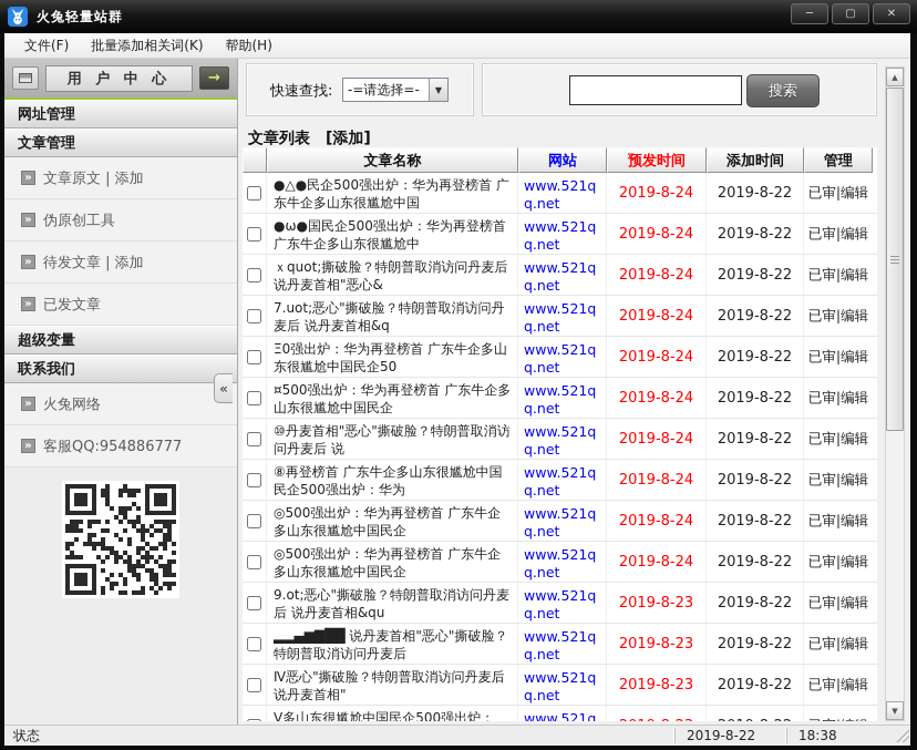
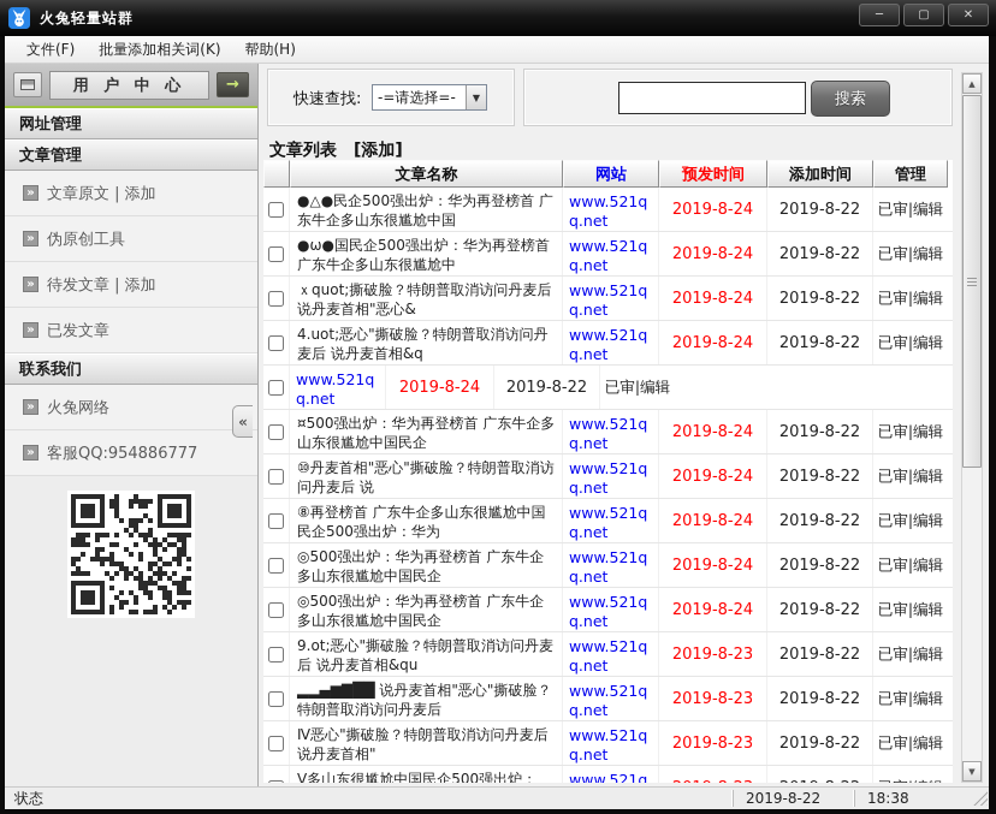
  火兔轻量站群
  ─
  ▢
  ✕
  文件(F)
  批量添加相关词(K)
  帮助(H)
  用 户 中 心
  →
  网址管理
  文章管理
  »
  文章原文 | 添加
  »
  伪原创工具
  »
  待发文章 | 添加
  »
  已发文章
- 超级变量
  联系我们
  »
  火兔网络
  »
  客服QQ:954886777
  «
  快速查找:
  -=请选择=-
  ▼
  搜索
  文章列表
  [添加]
  文章名称
  网站
  预发时间
  添加时间
  管理
  ●△●民企500强出炉：华为再登榜首 广东牛企多山东很尴尬中国
  www.521qq.net
  2019-8-24
  2019-8-22
  已审|编辑
  ●ω●国民企500强出炉：华为再登榜首 广东牛企多山东很尴尬中
  www.521qq.net
  2019-8-24
  2019-8-22
  已审|编辑
  ｘquot;撕破脸？特朗普取消访问丹麦后 说丹麦首相"恶心&
  www.521qq.net
  2019-8-24
  2019-8-22
  已审|编辑
- 7.uot;恶心"撕破脸？特朗普取消访问丹麦后 说丹麦首相&q
+ 4.uot;恶心"撕破脸？特朗普取消访问丹麦后 说丹麦首相&q
  www.521qq.net
  2019-8-24
  2019-8-22
  已审|编辑
- Ξ0强出炉：华为再登榜首 广东牛企多山东很尴尬中国民企50
  www.521qq.net
  2019-8-24
  2019-8-22
  已审|编辑
  ¤500强出炉：华为再登榜首 广东牛企多山东很尴尬中国民企
  www.521qq.net
  2019-8-24
  2019-8-22
  已审|编辑
  ⑩丹麦首相"恶心"撕破脸？特朗普取消访问丹麦后 说
  www.521qq.net
  2019-8-24
  2019-8-22
  已审|编辑
  ⑧再登榜首 广东牛企多山东很尴尬中国民企500强出炉：华为
  www.521qq.net
  2019-8-24
  2019-8-22
  已审|编辑
  ◎500强出炉：华为再登榜首 广东牛企多山东很尴尬中国民企
  www.521qq.net
  2019-8-24
  2019-8-22
  已审|编辑
  ◎500强出炉：华为再登榜首 广东牛企多山东很尴尬中国民企
  www.521qq.net
  2019-8-24
  2019-8-22
  已审|编辑
  9.ot;恶心"撕破脸？特朗普取消访问丹麦后 说丹麦首相&qu
  www.521qq.net
  2019-8-23
  2019-8-22
  已审|编辑
  ▂▂▄▆▇██ 说丹麦首相"恶心"撕破脸？特朗普取消访问丹麦后
  www.521qq.net
  2019-8-23
  2019-8-22
  已审|编辑
  Ⅳ恶心"撕破脸？特朗普取消访问丹麦后 说丹麦首相"
  www.521qq.net
  2019-8-23
  2019-8-22
  已审|编辑
  Ⅴ多山东很尴尬中国民企500强出炉：
  ▲
  ▼
  状态
  2019-8-22
  18:38
